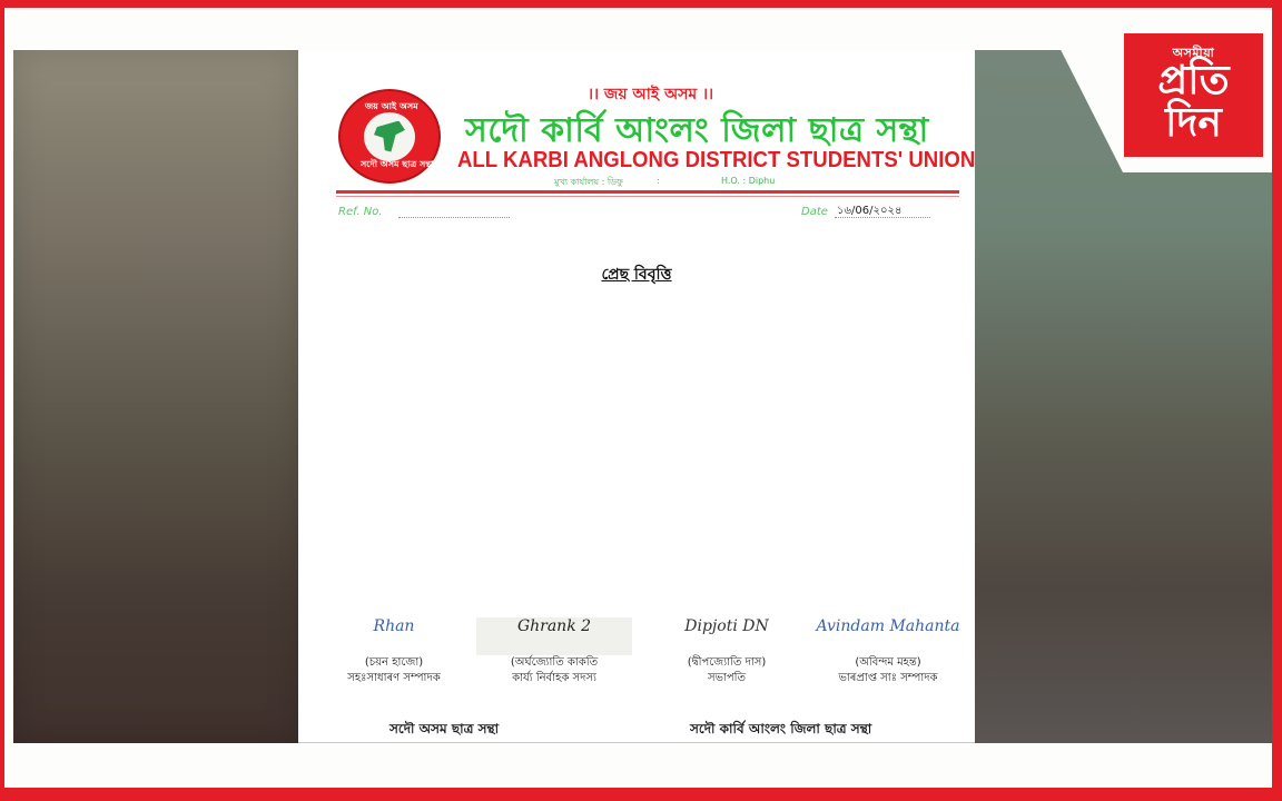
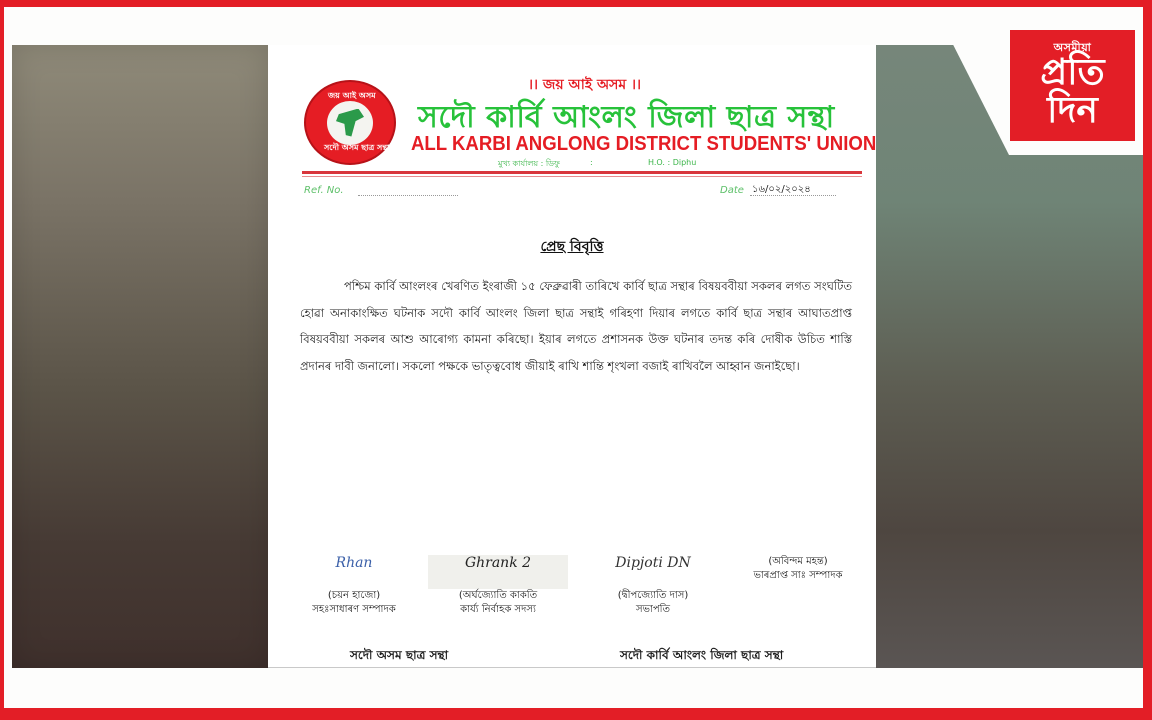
  জয় আই অসম
  সদৌ অসম ছাত্ৰ সন্থা
  ।। জয় আই অসম ।।
  সদৌ কাৰ্বি আংলং জিলা ছাত্ৰ সন্থা
  ALL KARBI ANGLONG DISTRICT STUDENTS' UNION
  মুখ্য কাৰ্যালয় : ডিফু
  :
  H.O. : Diphu
  Ref. No.
  Date
- ১৬/06/২০২৪
+ ১৬/০২/২০২৪
  প্ৰেছ বিবৃত্তি
+ পশ্চিম কাৰ্বি আংলংৰ খেৰণিত ইংৰাজী ১৫ ফেব্ৰুৱাৰী তাৰিখে কাৰ্বি ছাত্ৰ সন্থাৰ বিষয়ববীয়া সকলৰ লগত সংঘটিত হোৱা অনাকাংক্ষিত ঘটনাক সদৌ কাৰ্বি আংলং জিলা ছাত্ৰ সন্থাই গৰিহণা দিয়াৰ লগতে কাৰ্বি ছাত্ৰ সন্থাৰ আঘাতপ্ৰাপ্ত বিষয়ববীয়া সকলৰ আশু আৰোগ্য কামনা কৰিছো। ইয়াৰ লগতে প্ৰশাসনক উক্ত ঘটনাৰ তদন্ত কৰি দোষীক উচিত শাস্তি প্ৰদানৰ দাবী জনালো। সকলো পক্ষকে ভাতৃত্ববোধ জীয়াই ৰাখি শান্তি শৃংখলা বজাই ৰাখিবলৈ আহ্বান জনাইছো।
  Rhan
  (চয়ন হাজো)
  সহঃসাধাৰণ সম্পাদক
  Ghrank 2
  (অৰ্ঘজ্যোতি কাকতি
  কাৰ্য্য নিৰ্বাহক সদস্য
  Dipjoti DN
  (দ্বীপজ্যোতি দাস)
  সভাপতি
- Avindam Mahanta
  (অবিন্দম মহন্ত)
  ভাৰপ্ৰাপ্ত সাঃ সম্পাদক
  সদৌ অসম ছাত্ৰ সন্থা
  সদৌ কাৰ্বি আংলং জিলা ছাত্ৰ সন্থা
  অসমীয়া
  প্ৰতি
  দিন
